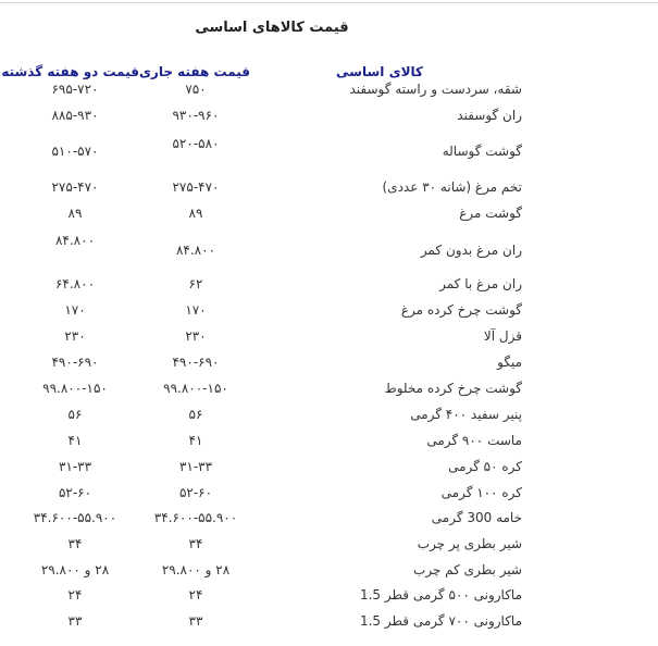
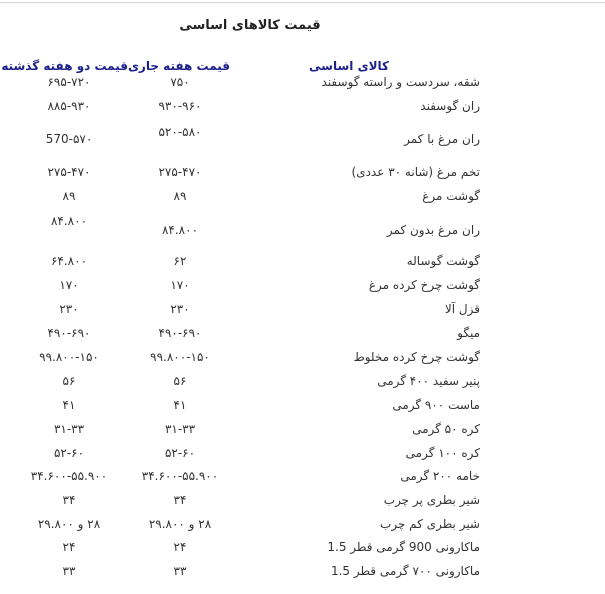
  قیمت کالاهای اساسی
  کالای اساسی
  قیمت هفته جاری
  قیمت دو هفته گذشته
  شقه، سردست و راسته گوسفند
  ۷۵۰
  ۶۹۵-۷۲۰
  ران گوسفند
  ۹۳۰-۹۶۰
  ۸۸۵-۹۳۰
- گوشت گوساله
+ ران مرغ با کمر
  ۵۲۰-۵۸۰
- ۵۱۰-۵۷۰
+ 570-۵۷۰
  تخم مرغ (شانه ۳۰ عددی)
  ۲۷۵-۴۷۰
  ۲۷۵-۴۷۰
  گوشت مرغ
  ۸۹
  ۸۹
  ران مرغ بدون کمر
  ۸۴.۸۰۰
  ۸۴.۸۰۰
- ران مرغ با کمر
+ گوشت گوساله
  ۶۲
  ۶۴.۸۰۰
  گوشت چرخ کرده مرغ
  ۱۷۰
  ۱۷۰
  قزل آلا
  ۲۳۰
  ۲۳۰
  میگو
  ۴۹۰-۶۹۰
  ۴۹۰-۶۹۰
  گوشت چرخ کرده مخلوط
  ۹۹.۸۰۰-۱۵۰
  ۹۹.۸۰۰-۱۵۰
  پنیر سفید ۴۰۰ گرمی
  ۵۶
  ۵۶
  ماست ۹۰۰ گرمی
  ۴۱
  ۴۱
  کره ۵۰ گرمی
  ۳۱-۳۳
  ۳۱-۳۳
  کره ۱۰۰ گرمی
  ۵۲-۶۰
  ۵۲-۶۰
- خامه 300 گرمی
+ خامه ۲۰۰ گرمی
  ۳۴.۶۰۰-۵۵.۹۰۰
  ۳۴.۶۰۰-۵۵.۹۰۰
  شیر بطری پر چرب
  ۳۴
  ۳۴
  شیر بطری کم چرب
  ۲۸ و ۲۹.۸۰۰
  ۲۸ و ۲۹.۸۰۰
- ماکارونی ۵۰۰ گرمی قطر 1.5
+ ماکارونی 900 گرمی قطر 1.5
  ۲۴
  ۲۴
  ماکارونی ۷۰۰ گرمی قطر 1.5
  ۳۳
  ۳۳
